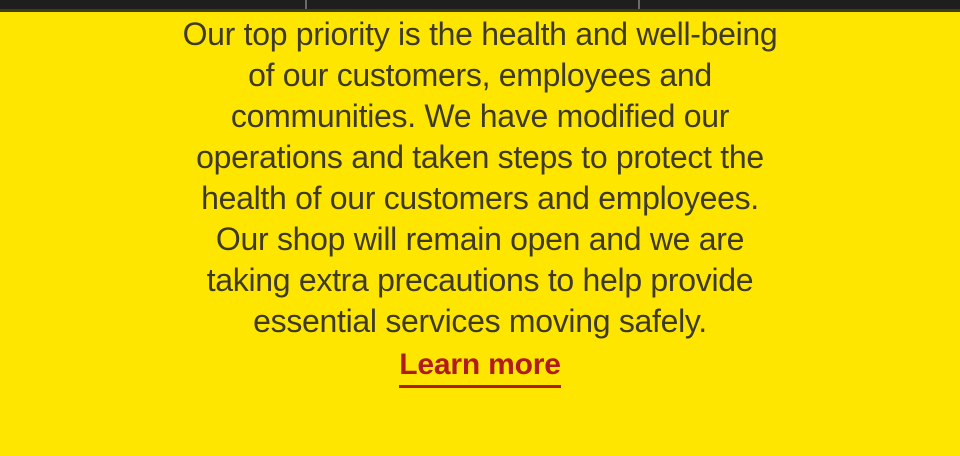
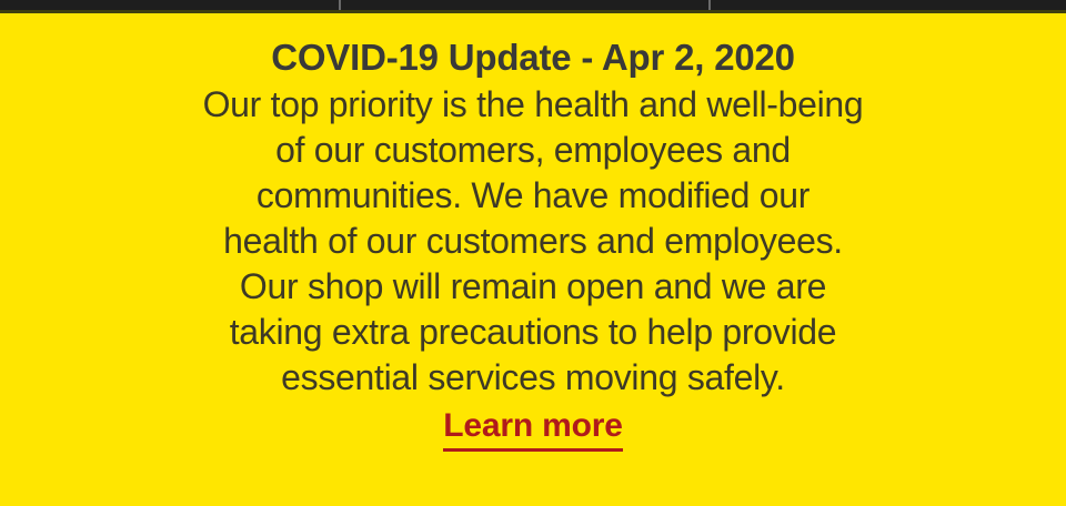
+ COVID-19 Update - Apr 2, 2020
  Our top priority is the health and well-being
  of our customers, employees and
  communities. We have modified our
- operations and taken steps to protect the
  health of our customers and employees.
  Our shop will remain open and we are
  taking extra precautions to help provide
  essential services moving safely.
  Learn more
